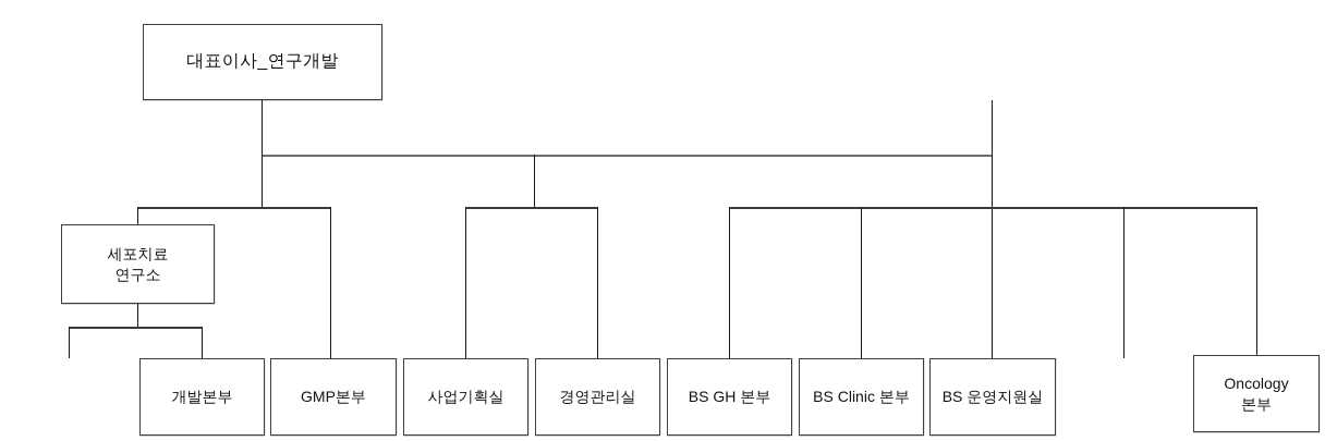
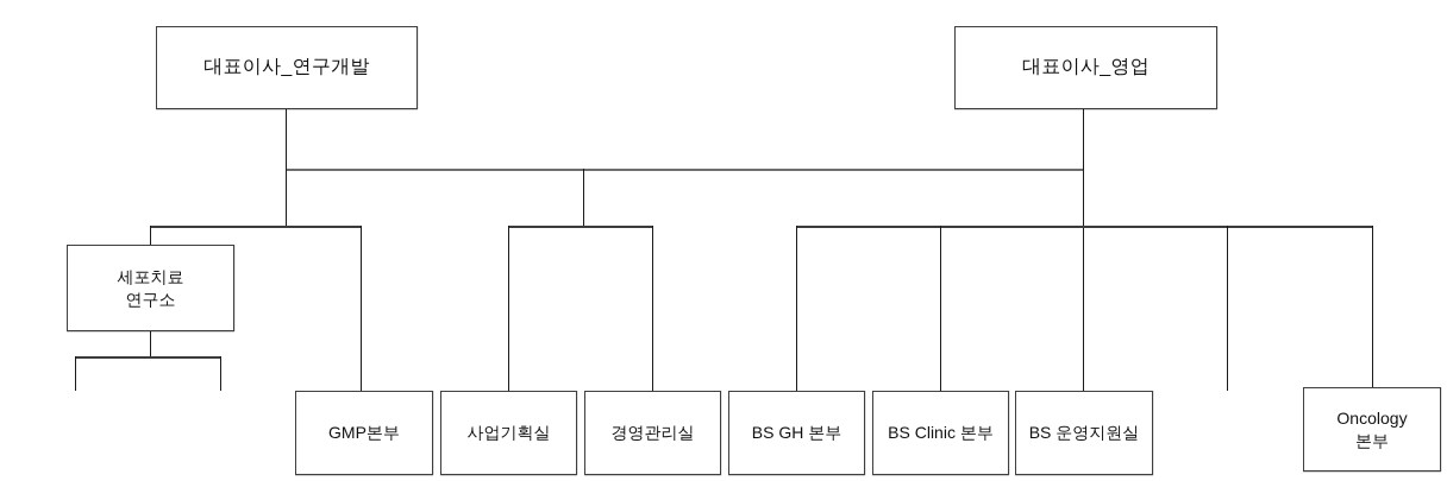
  대표이사_연구개발
+ 대표이사_영업
  세포치료
  연구소
- 개발본부
  GMP본부
  사업기획실
  경영관리실
  BS GH 본부
  BS Clinic 본부
  BS 운영지원실
  Oncology
  본부
